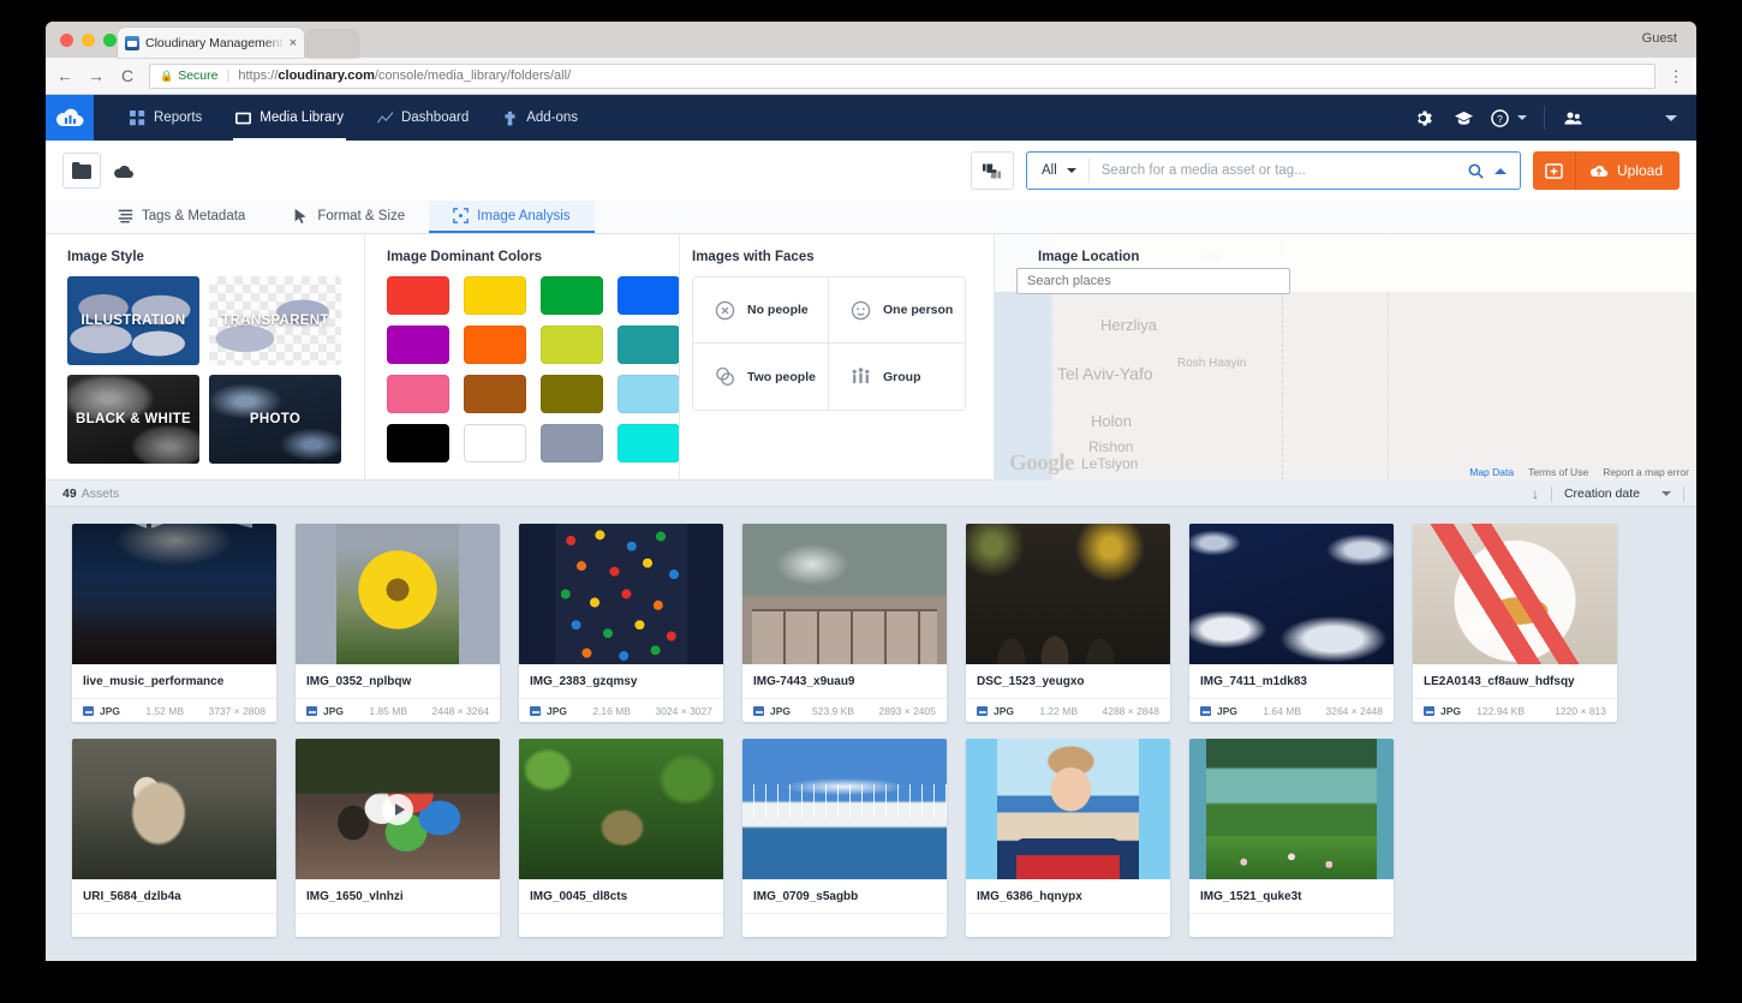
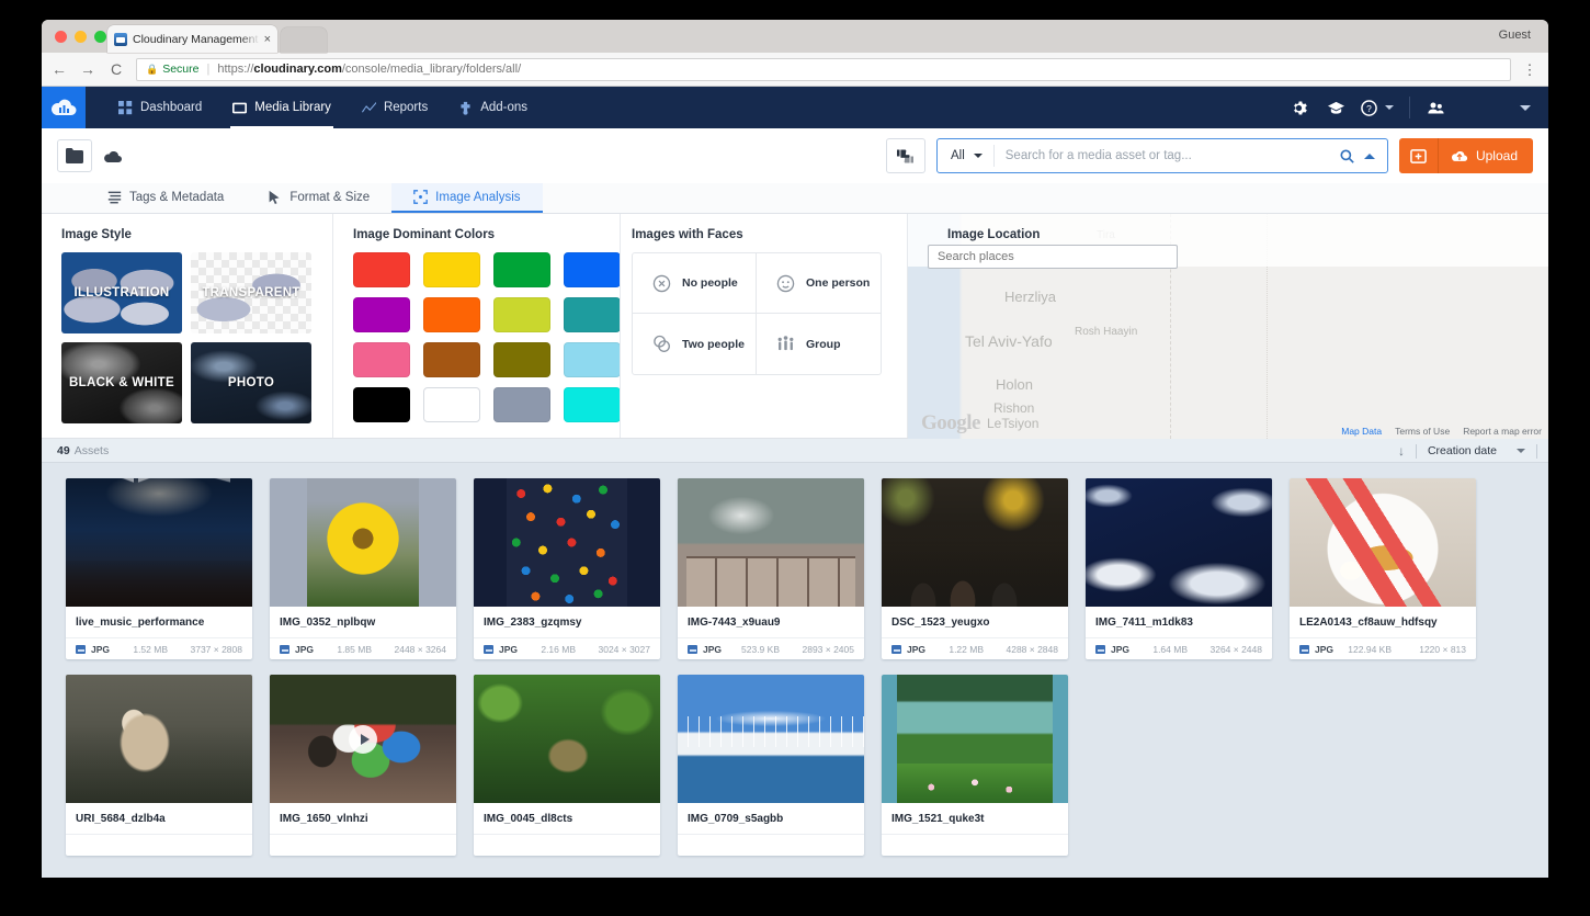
  Cloudinary Management
  ×
  Guest
  ←
  →
  C
  🔒
  Secure
  |
  https://
  cloudinary.com
  /console/media_library/folders/all/
  ⋮
- Reports
+ Dashboard
  Media Library
- Dashboard
+ Reports
  Add-ons
  ?
  All
  Search for a media asset or tag...
  Upload
  Tags & Metadata
  Format & Size
  Image Analysis
  Image Style
  ILLUSTRATION
  TRANSPARENT
  BLACK & WHITE
  PHOTO
  Image Dominant Colors
  Images with Faces
  No people
  One person
  Two people
  Group
  Herzliya
  Tel Aviv-Yafo
  Rosh Haayin
  Holon
  Rishon
  LeTsiyon
  Image Location
  Search places
  Google
  Map Data
  Terms of Use
  Report a map error
  49
  Assets
  ↓
  Creation date
  live_music_performance
  JPG
  1.52 MB
  3737 × 2808
  IMG_0352_nplbqw
  JPG
  1.85 MB
  2448 × 3264
  IMG_2383_gzqmsy
  JPG
  2.16 MB
  3024 × 3027
  IMG-7443_x9uau9
  JPG
  523.9 KB
  2893 × 2405
  DSC_1523_yeugxo
  JPG
  1.22 MB
  4288 × 2848
  IMG_7411_m1dk83
  JPG
  1.64 MB
  3264 × 2448
  LE2A0143_cf8auw_hdfsqy
  JPG
  122.94 KB
  1220 × 813
  URI_5684_dzlb4a
  IMG_1650_vlnhzi
  IMG_0045_dl8cts
  IMG_0709_s5agbb
- IMG_6386_hqnypx
  IMG_1521_quke3t
